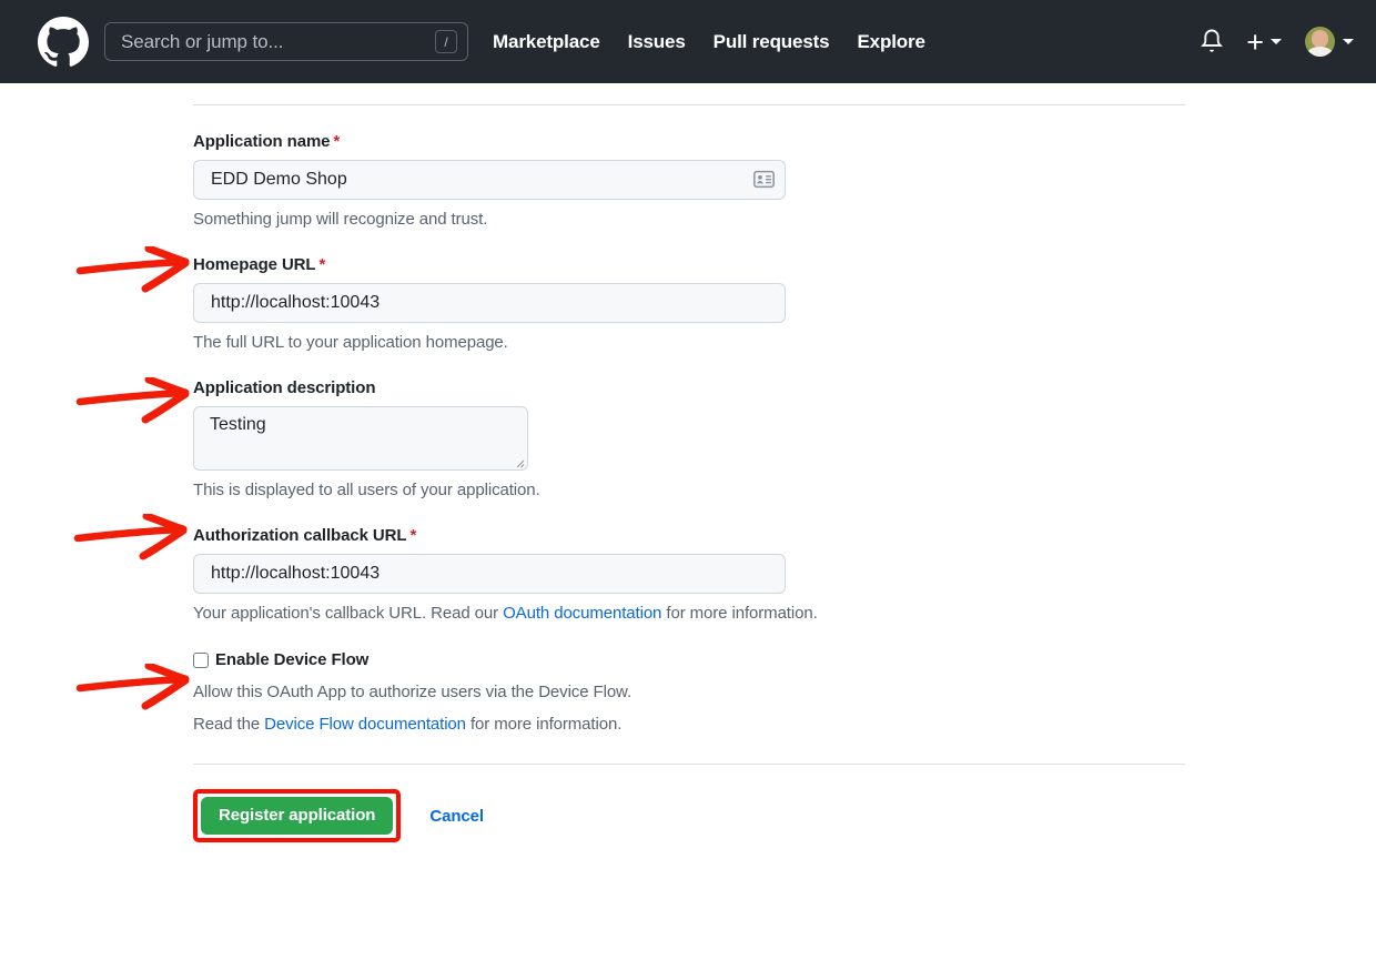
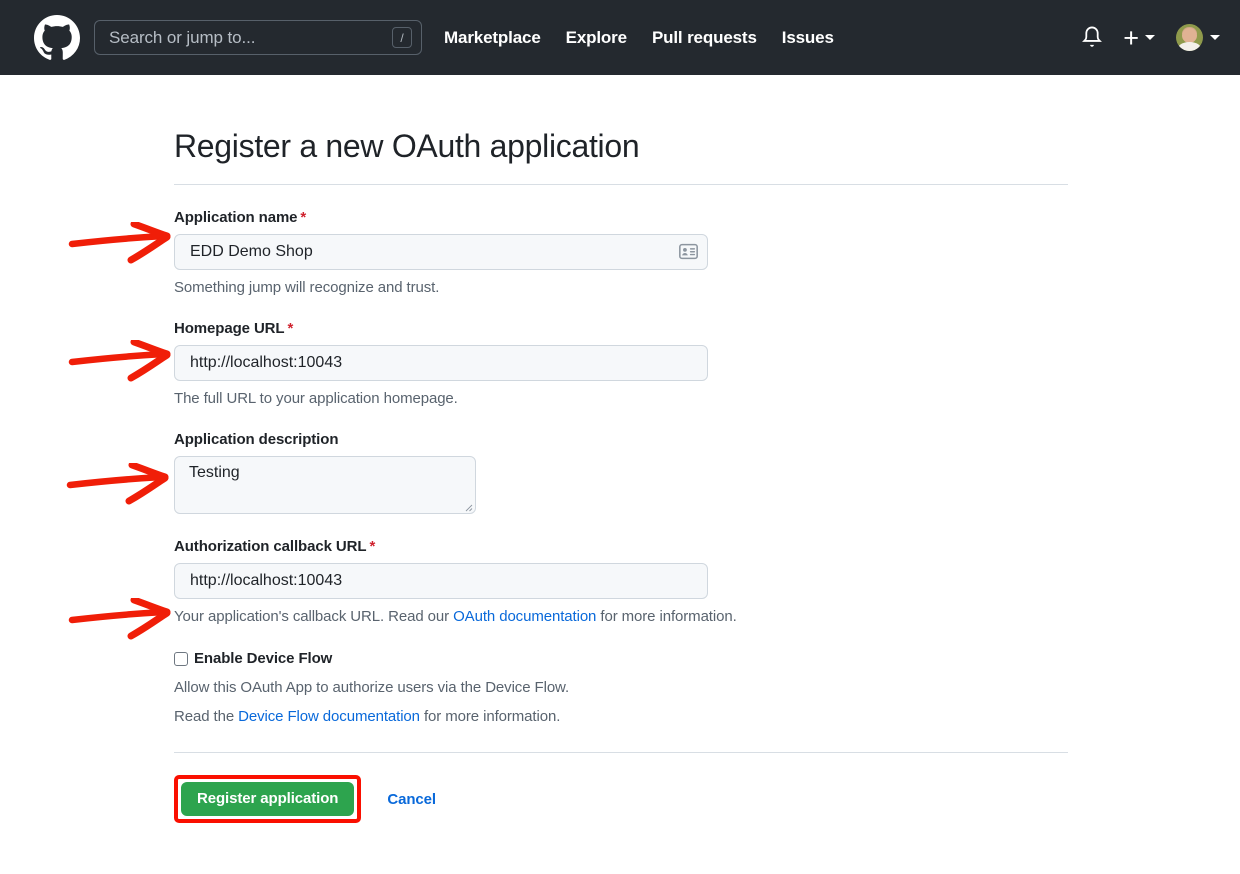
  Search or jump to...
  /
  Marketplace
- Issues
+ Explore
  Pull requests
- Explore
+ Issues
  +
+ Register a new OAuth application
  Application name *
  EDD Demo Shop
  Something jump will recognize and trust.
  Homepage URL *
  http://localhost:10043
  The full URL to your application homepage.
  Application description
  Testing
- This is displayed to all users of your application.
  Authorization callback URL *
  http://localhost:10043
  Your application's callback URL. Read our OAuth documentation for more information.
  Enable Device Flow
  Allow this OAuth App to authorize users via the Device Flow.
  Read the Device Flow documentation for more information.
  Register application
  Cancel
